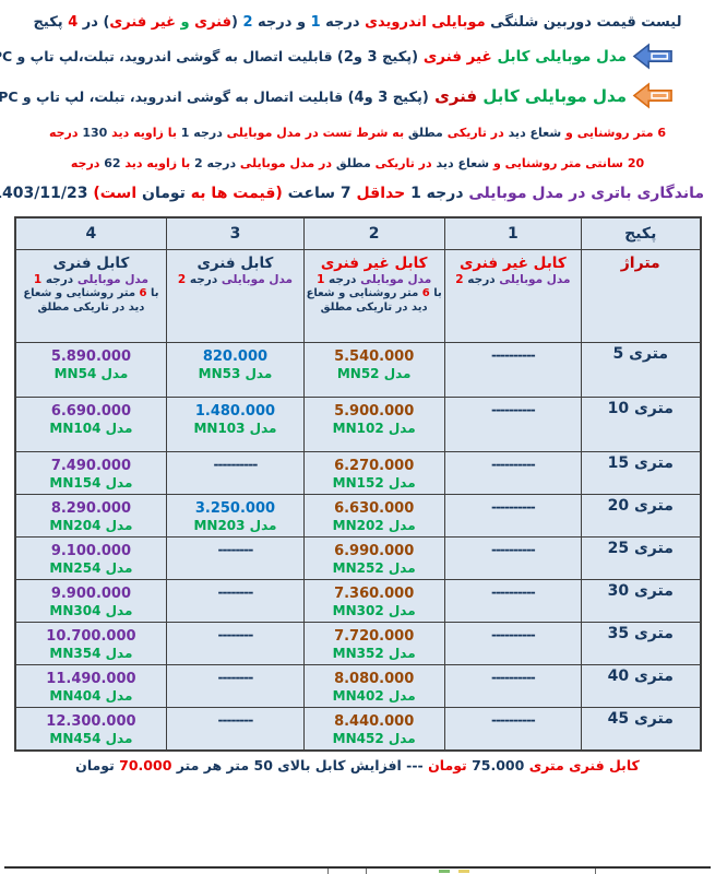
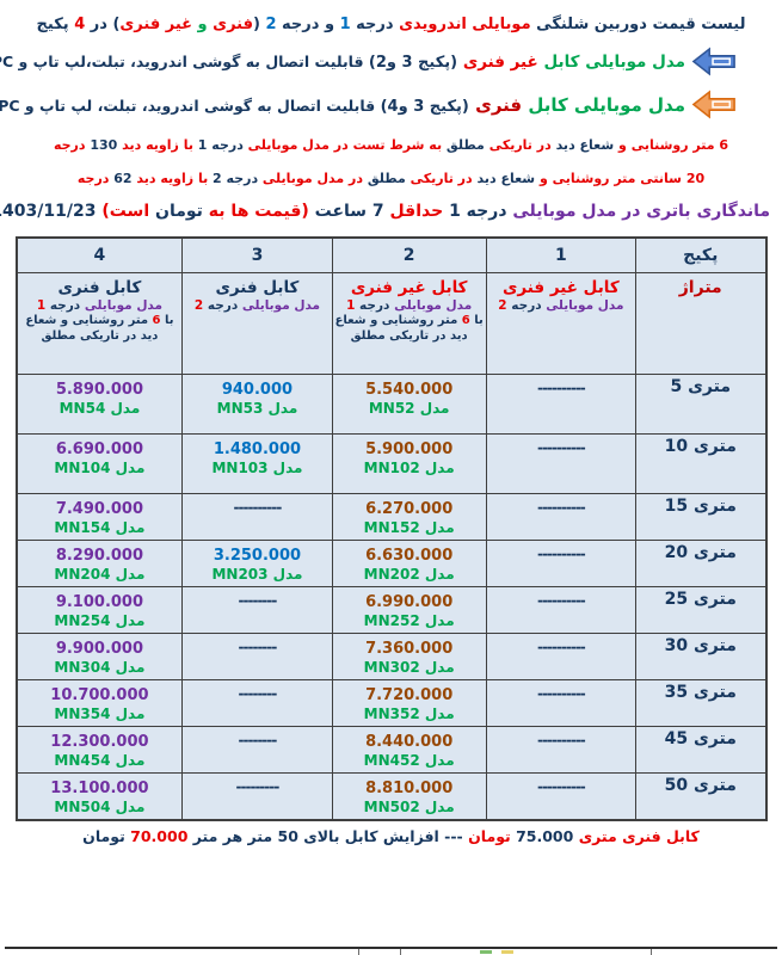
  لیست قیمت دوربین شلنگی موبایلی اندرویدی درجه 1 و درجه 2 (فنری و غیر فنری) در 4 پکیج
  مدل موبایلی کابل غیر فنری (پکیج 3 و2) قابلیت اتصال به گوشی اندروید، تبلت،لپ تاپ و C
  مدل موبایلی کابل فنری (پکیج 3 و4) قابلیت اتصال به گوشی اندروید، تبلت، لپ تاپ و PC
  6 متر روشنایی و شعاع دید در تاریکی مطلق به شرط تست در مدل موبایلی درجه 1 با زاویه دید 130 درجه
  20 سانتی متر روشنایی و شعاع دید در تاریکی مطلق در مدل موبایلی درجه 2 با زاویه دید 62 درجه
  ماندگاری باتری در مدل موبایلی درجه 1 حداقل 7 ساعت (قیمت ها به تومان است) 403/11/23
  پکیج	1	2	3	4
  متراژ	کابل غیر فنری مدل موبایلی درجه 2	کابل غیر فنری مدل موبایلی درجه 1 با 6 متر روشنایی و شعاع دید در تاریکی مطلق	کابل فنری مدل موبایلی درجه 2	کابل فنری مدل موبایلی درجه 1 با 6 متر روشنایی و شعاع دید در تاریکی مطلق
- 5 متری	----------	5.540.000مدل MN52	820.000مدل MN53	5.890.000مدل MN54
+ 5 متری	----------	5.540.000مدل MN52	940.000مدل MN53	5.890.000مدل MN54
  10 متری	----------	5.900.000مدل MN102	1.480.000مدل MN103	6.690.000مدل MN104
  15 متری	----------	6.270.000مدل MN152	----------	7.490.000مدل MN154
  20 متری	----------	6.630.000مدل MN202	3.250.000مدل MN203	8.290.000مدل MN204
  25 متری	----------	6.990.000مدل MN252	--------	9.100.000مدل MN254
  30 متری	----------	7.360.000مدل MN302	--------	9.900.000مدل MN304
  35 متری	----------	7.720.000مدل MN352	--------	10.700.000مدل MN354
- 40 متری	----------	8.080.000مدل MN402	--------	11.490.000مدل MN404
  45 متری	----------	8.440.000مدل MN452	--------	12.300.000مدل MN454
+ 50 متری	----------	8.810.000مدل MN502	---------	13.100.000مدل MN504
  کابل فنری متری 75.000 تومان --- افزایش کابل بالای 50 متر هر متر 70.000 تومان
